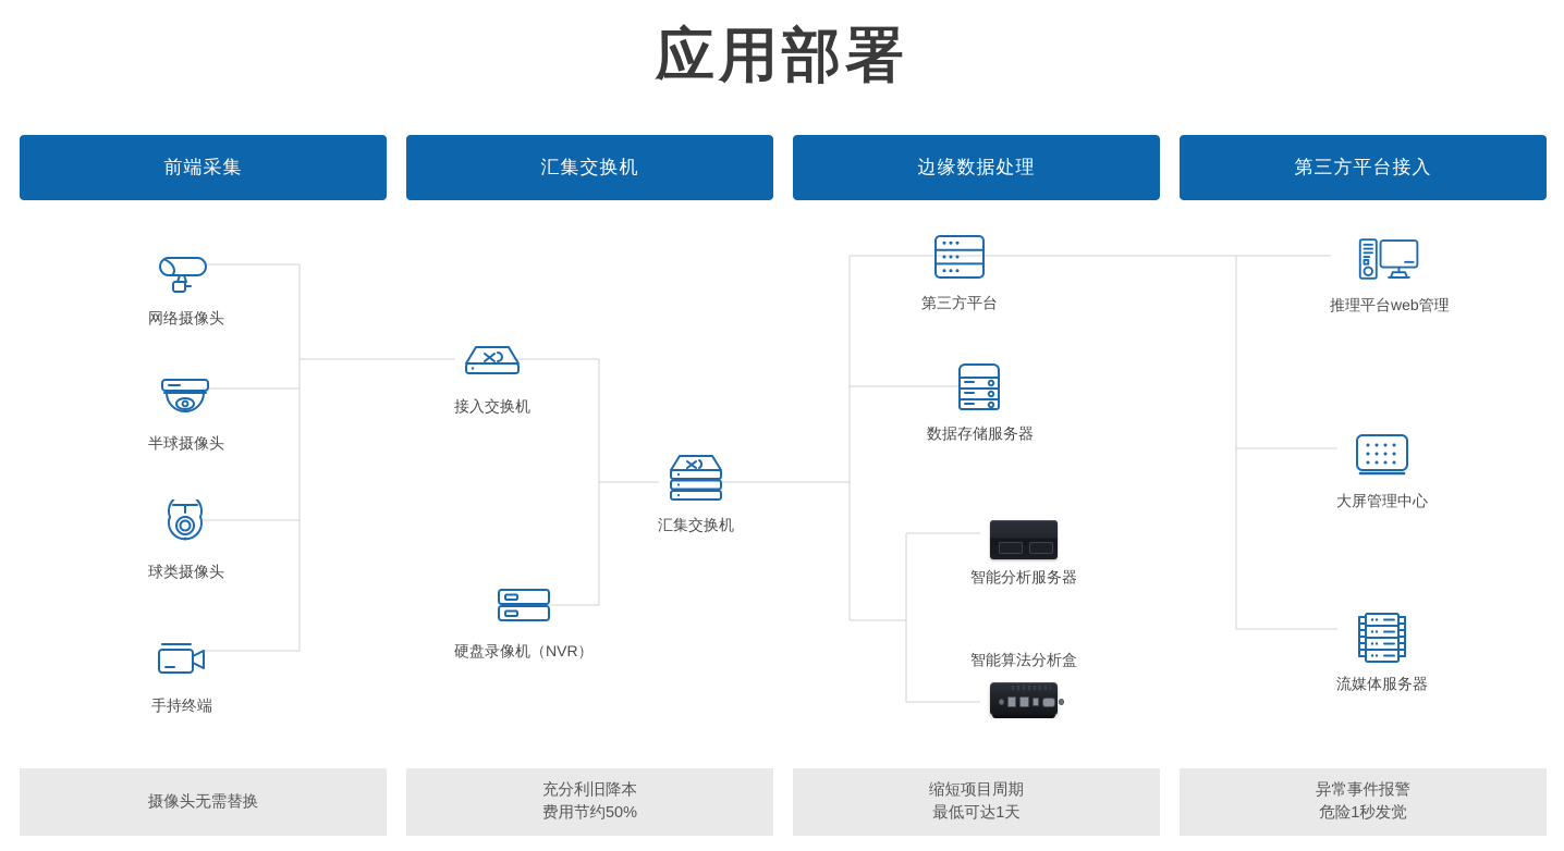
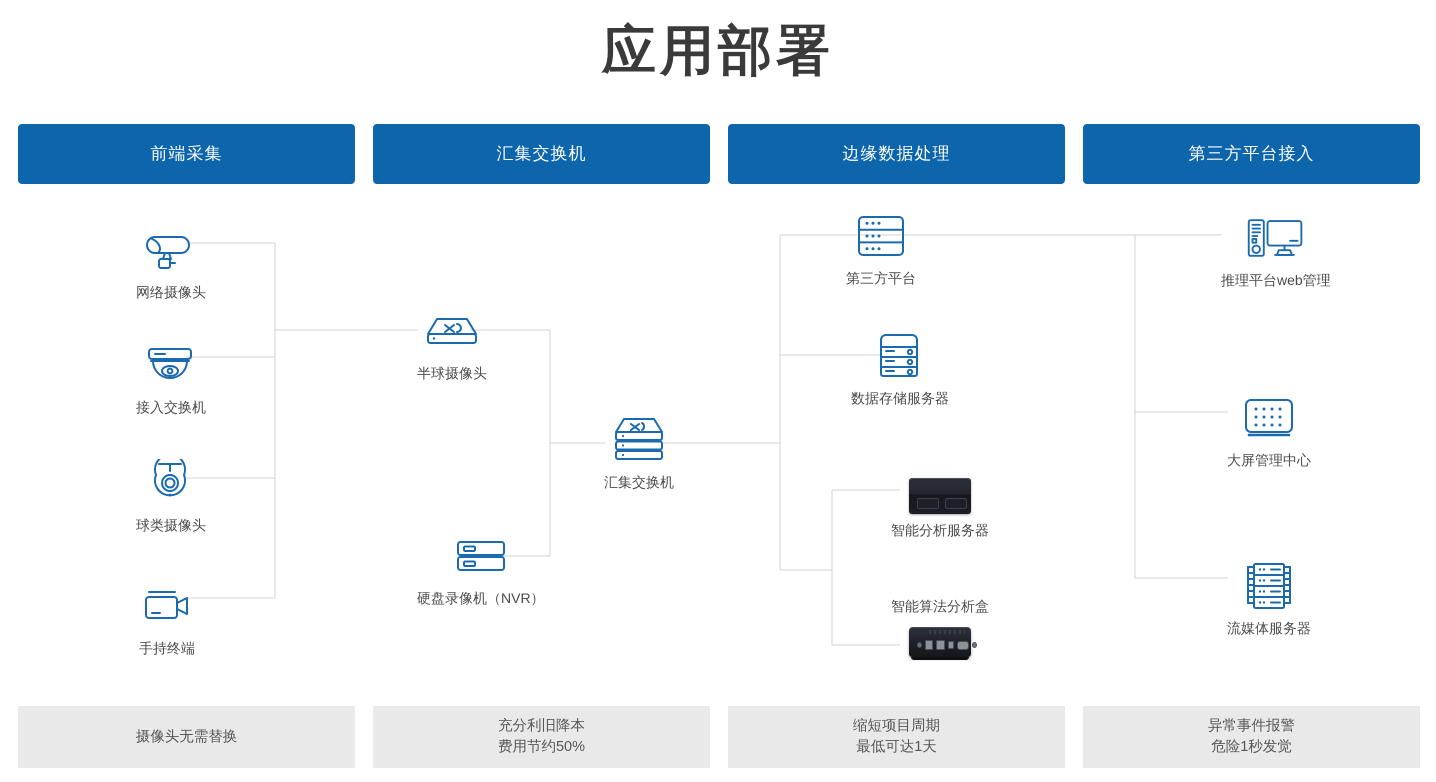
  应用部署
  前端采集
  汇集交换机
  边缘数据处理
  第三方平台接入
  网络摄像头
- 半球摄像头
+ 接入交换机
  球类摄像头
  手持终端
- 接入交换机
+ 半球摄像头
  硬盘录像机（NVR）
  汇集交换机
  第三方平台
  数据存储服务器
  智能分析服务器
  智能算法分析盒
  推理平台web管理
  大屏管理中心
  流媒体服务器
  摄像头无需替换
  充分利旧降本
  费用节约50%
  缩短项目周期
  最低可达1天
  异常事件报警
  危险1秒发觉
